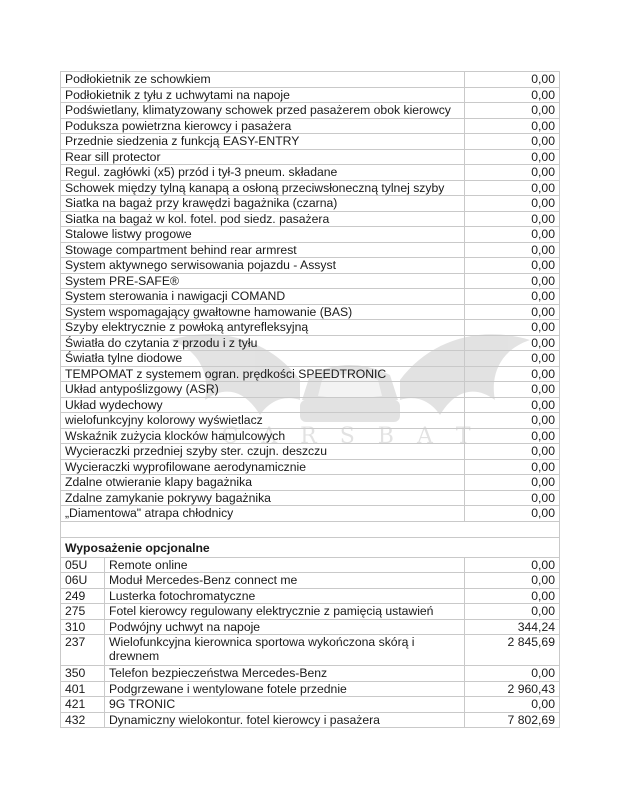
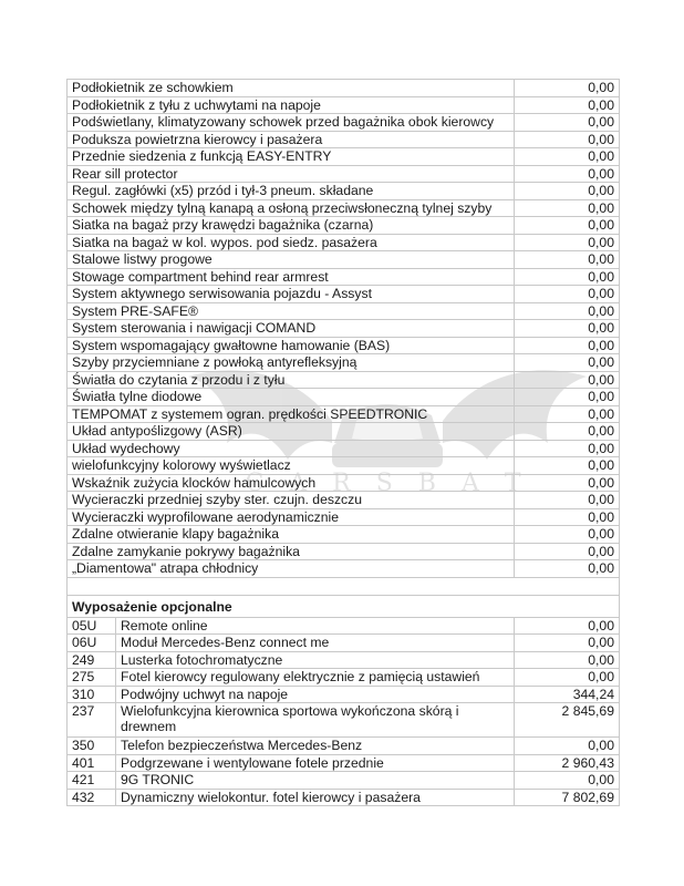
  C A R S B A T
  Podłokietnik ze schowkiem	0,00
  Podłokietnik z tyłu z uchwytami na napoje	0,00
- Podświetlany, klimatyzowany schowek przed pasażerem obok kierowcy	0,00
+ Podświetlany, klimatyzowany schowek przed bagażnika obok kierowcy	0,00
  Poduksza powietrzna kierowcy i pasażera	0,00
  Przednie siedzenia z funkcją EASY-ENTRY	0,00
  Rear sill protector	0,00
  Regul. zagłówki (x5) przód i tył-3 pneum. składane	0,00
  Schowek między tylną kanapą a osłoną przeciwsłoneczną tylnej szyby	0,00
  Siatka na bagaż przy krawędzi bagażnika (czarna)	0,00
- Siatka na bagaż w kol. fotel. pod siedz. pasażera	0,00
+ Siatka na bagaż w kol. wypos. pod siedz. pasażera	0,00
  Stalowe listwy progowe	0,00
  Stowage compartment behind rear armrest	0,00
  System aktywnego serwisowania pojazdu - Assyst	0,00
  System PRE-SAFE®	0,00
  System sterowania i nawigacji COMAND	0,00
  System wspomagający gwałtowne hamowanie (BAS)	0,00
- Szyby elektrycznie z powłoką antyrefleksyjną	0,00
+ Szyby przyciemniane z powłoką antyrefleksyjną	0,00
  Światła do czytania z przodu i z tyłu	0,00
  Światła tylne diodowe	0,00
  TEMPOMAT z systemem ogran. prędkości SPEEDTRONIC	0,00
  Układ antypoślizgowy (ASR)	0,00
  Układ wydechowy	0,00
  wielofunkcyjny kolorowy wyświetlacz	0,00
  Wskaźnik zużycia klocków hamulcowych	0,00
  Wycieraczki przedniej szyby ster. czujn. deszczu	0,00
  Wycieraczki wyprofilowane aerodynamicznie	0,00
  Zdalne otwieranie klapy bagażnika	0,00
  Zdalne zamykanie pokrywy bagażnika	0,00
  „Diamentowa" atrapa chłodnicy	0,00
  Wyposażenie opcjonalne
  05U	Remote online	0,00
  06U	Moduł Mercedes-Benz connect me	0,00
  249	Lusterka fotochromatyczne	0,00
  275	Fotel kierowcy regulowany elektrycznie z pamięcią ustawień	0,00
  310	Podwójny uchwyt na napoje	344,24
  237	Wielofunkcyjna kierownica sportowa wykończona skórą i drewnem	2 845,69
  350	Telefon bezpieczeństwa Mercedes-Benz	0,00
  401	Podgrzewane i wentylowane fotele przednie	2 960,43
  421	9G TRONIC	0,00
  432	Dynamiczny wielokontur. fotel kierowcy i pasażera	7 802,69
